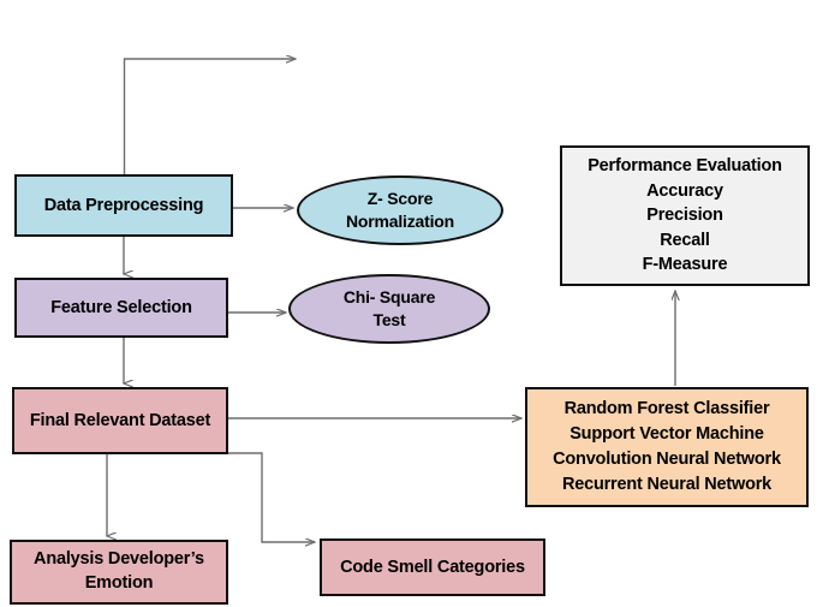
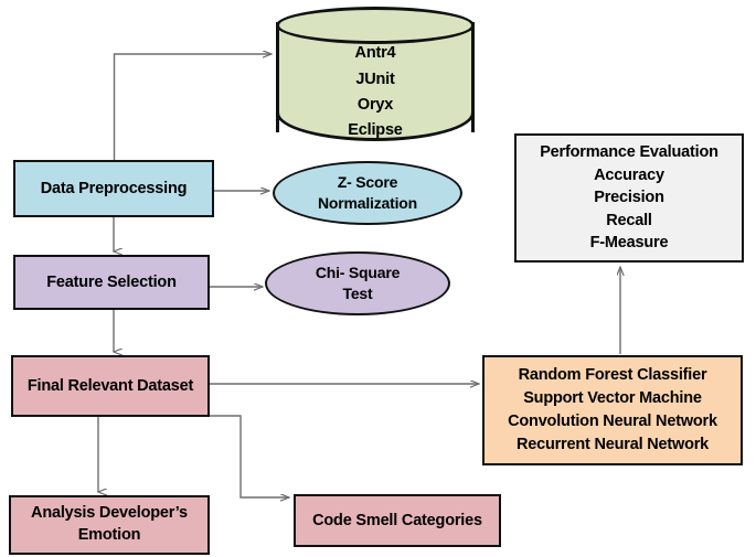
+ Antr4
+ JUnit
+ Oryx
+ Eclipse
  Data Preprocessing
  Z- Score
  Normalization
  Feature Selection
  Chi- Square
  Test
  Final Relevant Dataset
  Analysis Developer’s
  Emotion
  Code Smell Categories
  Random Forest Classifier
  Support Vector Machine
  Convolution Neural Network
  Recurrent Neural Network
  Performance Evaluation
  Accuracy
  Precision
  Recall
  F-Measure
